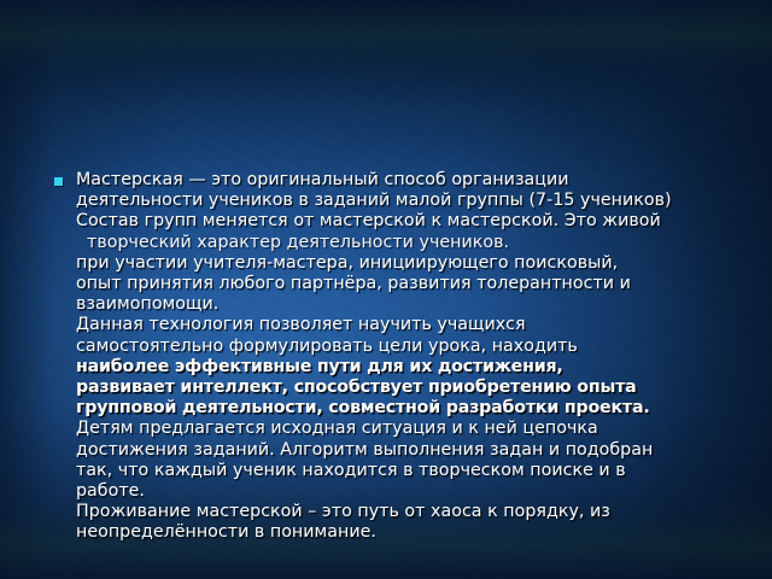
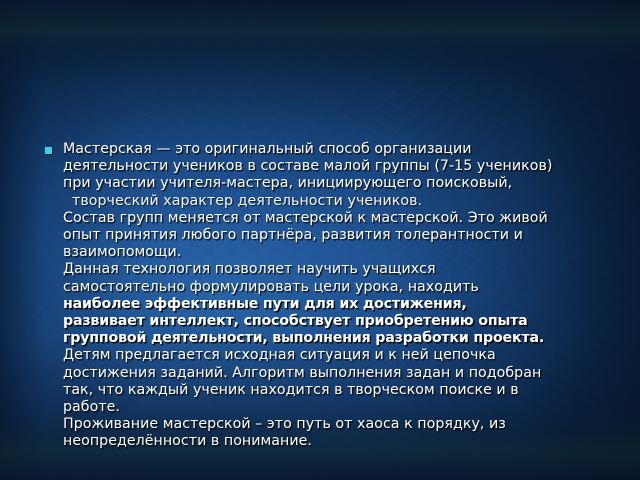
  Мастерская — это оригинальный способ организации
- деятельности учеников в заданий малой группы (7-15 учеников)
+ деятельности учеников в составе малой группы (7-15 учеников)
- Состав групп меняется от мастерской к мастерской. Это живой
+ при участии учителя-мастера, инициирующего поисковый,
  творческий характер деятельности учеников.
- при участии учителя-мастера, инициирующего поисковый,
+ Состав групп меняется от мастерской к мастерской. Это живой
  опыт принятия любого партнёра, развития толерантности и
  взаимопомощи.
  Данная технология позволяет научить учащихся
  самостоятельно формулировать цели урока, находить
  наиболее эффективные пути для их достижения,
  развивает интеллект, способствует приобретению опыта
- групповой деятельности, совместной разработки проекта.
+ групповой деятельности, выполнения разработки проекта.
  Детям предлагается исходная ситуация и к ней цепочка
  достижения заданий. Алгоритм выполнения задан и подобран
  так, что каждый ученик находится в творческом поиске и в
  работе.
  Проживание мастерской – это путь от хаоса к порядку, из
  неопределённости в понимание.
